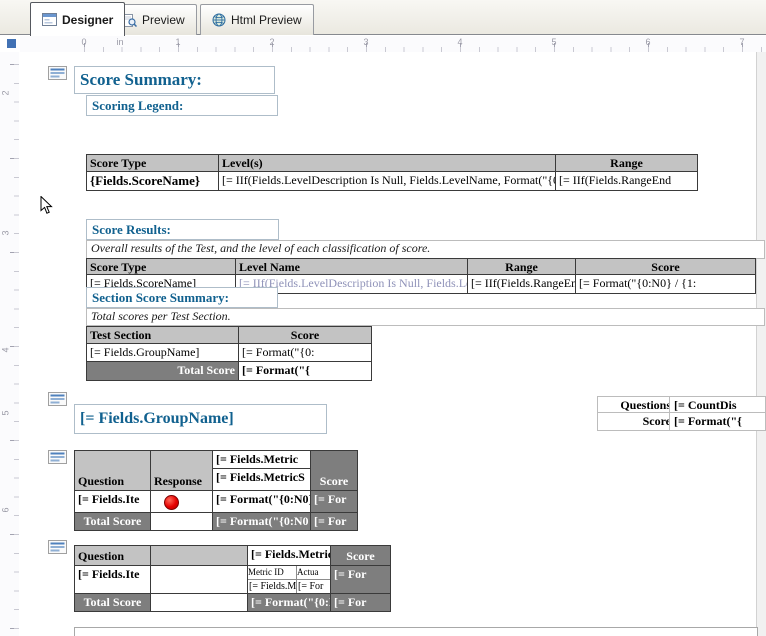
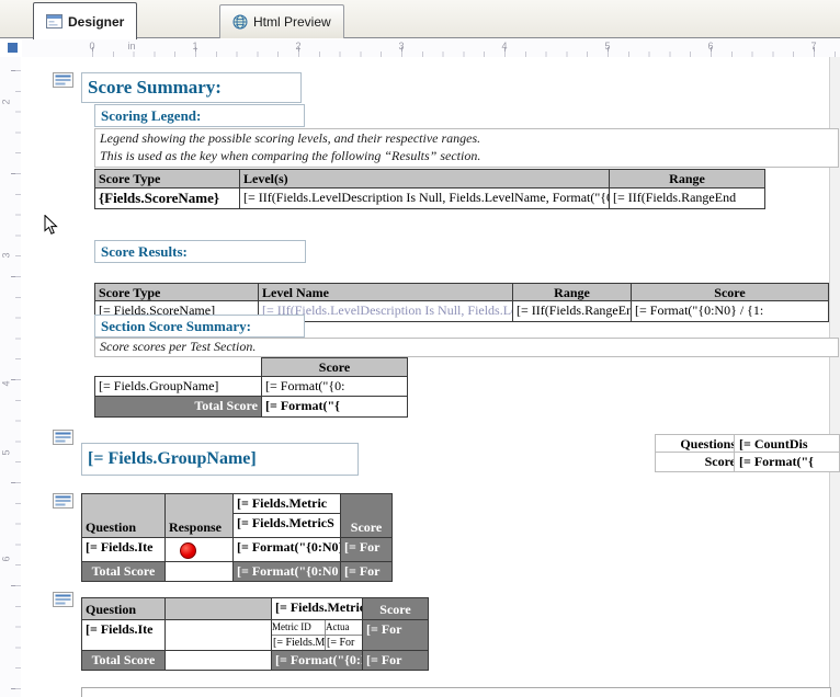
  Designer
- Preview
  Html Preview
  0
  in
  1
  2
  3
  4
  5
  6
  7
  Score Summary:
  Scoring Legend:
+ Legend showing the possible scoring levels, and their respective ranges.
+ This is used as the key when comparing the following “Results” section.
  Score Type
  Level(s)
  Range
  {Fields.ScoreName}
  [= IIf(Fields.LevelDescription Is Null, Fields.LevelName, Format("{
  [= IIf(Fields.RangeEnd
  Score Results:
- Overall results of the Test, and the level of each classification of score.
  Score Type
  Level Name
  Range
  Score
  [= Fields.ScoreName]
  [= IIf(Fields.LevelDescription Is Null, Fields.L
  [= IIf(Fields.RangeE
  [= Format("{0:N0} / {1:
  Section Score Summary:
- Total scores per Test Section.
+ Score scores per Test Section.
- Test Section
  Score
  [= Fields.GroupName]
  [= Format("{0:
  Total Score
  [= Format("{
  [= Fields.GroupName]
  Question
  [= CountDis
  [= Format("{
  Question
  Response
  [= Fields.Metric
  [= Fields.MetricS
  Score
  [= Fields.Ite
  [= Format("{0:N0
  [= For
  Total Score
  [= Format("{0:N0
  [= For
  Question
  [= Fields.Metri
  Score
  [= Fields.Ite
  Metric ID
  Actua
  [= Fields.M
  [= For
  [= For
  Total Score
  [= Format("{0:
  [= For
